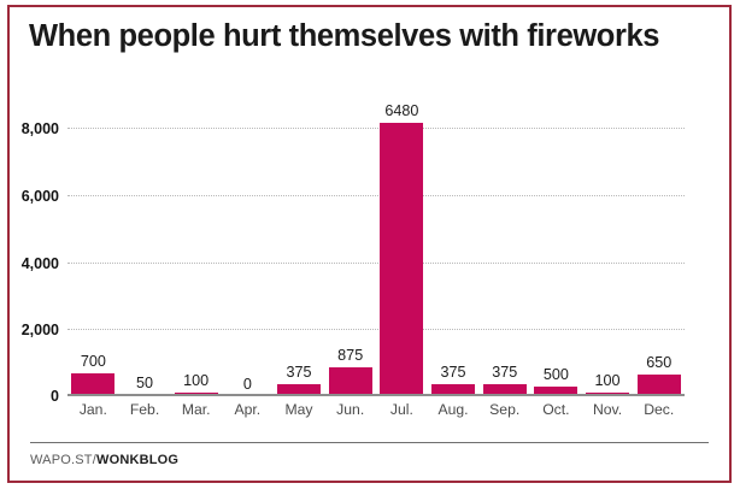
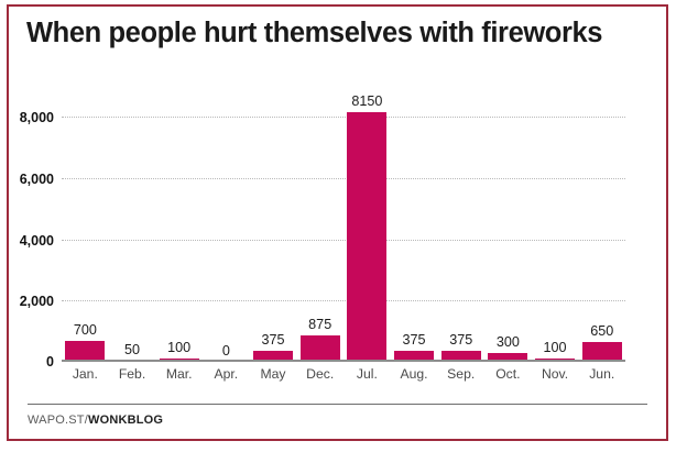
  When people hurt themselves with fireworks
  0
  2,000
  4,000
  6,000
  8,000
  700
  50
  100
  0
  375
  875
- 6480
+ 8150
  375
  375
- 500
+ 300
  100
  650
  Jan.
  Feb.
  Mar.
  Apr.
  May
- Jun.
+ Dec.
  Jul.
  Aug.
  Sep.
  Oct.
  Nov.
- Dec.
+ Jun.
  WAPO.ST/WONKBLOG
